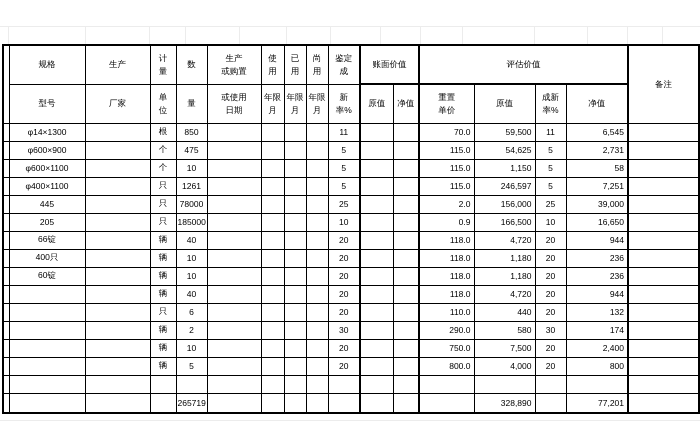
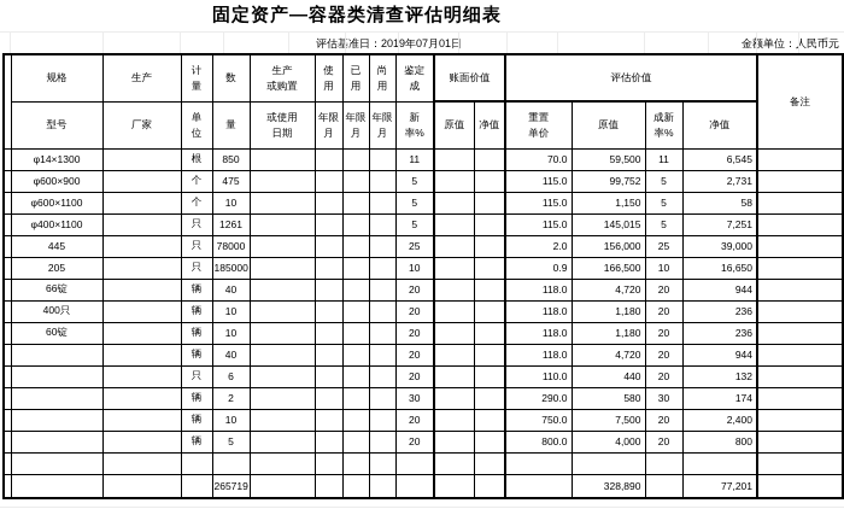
+ 固定资产—容器类清查评估明细表
+ 评估基准日：2019年07月01日
+ 金额单位：人民币元
  	规格	生产	计 量	数	生产 或购置	使 用	已 用	尚 用	鉴定 成	账面价值	评估价值	备注
  型号	厂家	单 位	量	或使用 日期	年限 月	年限 月	年限 月	新 率%	原值	净值	重置 单价	原值	成新 率%	净值
  	φ14×1300		根	850					11			70.0	59,500	11	6,545
- 	φ600×900		个	475					5			115.0	54,625	5	2,731
+ 	φ600×900		个	475					5			115.0	99,752	5	2,731
  	φ600×1100		个	10					5			115.0	1,150	5	58
- 	φ400×1100		只	1261					5			115.0	246,597	5	7,251
+ 	φ400×1100		只	1261					5			115.0	145,015	5	7,251
  	445		只	78000					25			2.0	156,000	25	39,000
  	205		只	185000					10			0.9	166,500	10	16,650
  	66锭		辆	40					20			118.0	4,720	20	944
  	400只		辆	10					20			118.0	1,180	20	236
  	60锭		辆	10					20			118.0	1,180	20	236
  			辆	40					20			118.0	4,720	20	944
  			只	6					20			110.0	440	20	132
  			辆	2					30			290.0	580	30	174
  			辆	10					20			750.0	7,500	20	2,400
  			辆	5					20			800.0	4,000	20	800
  				265719									328,890		77,201
